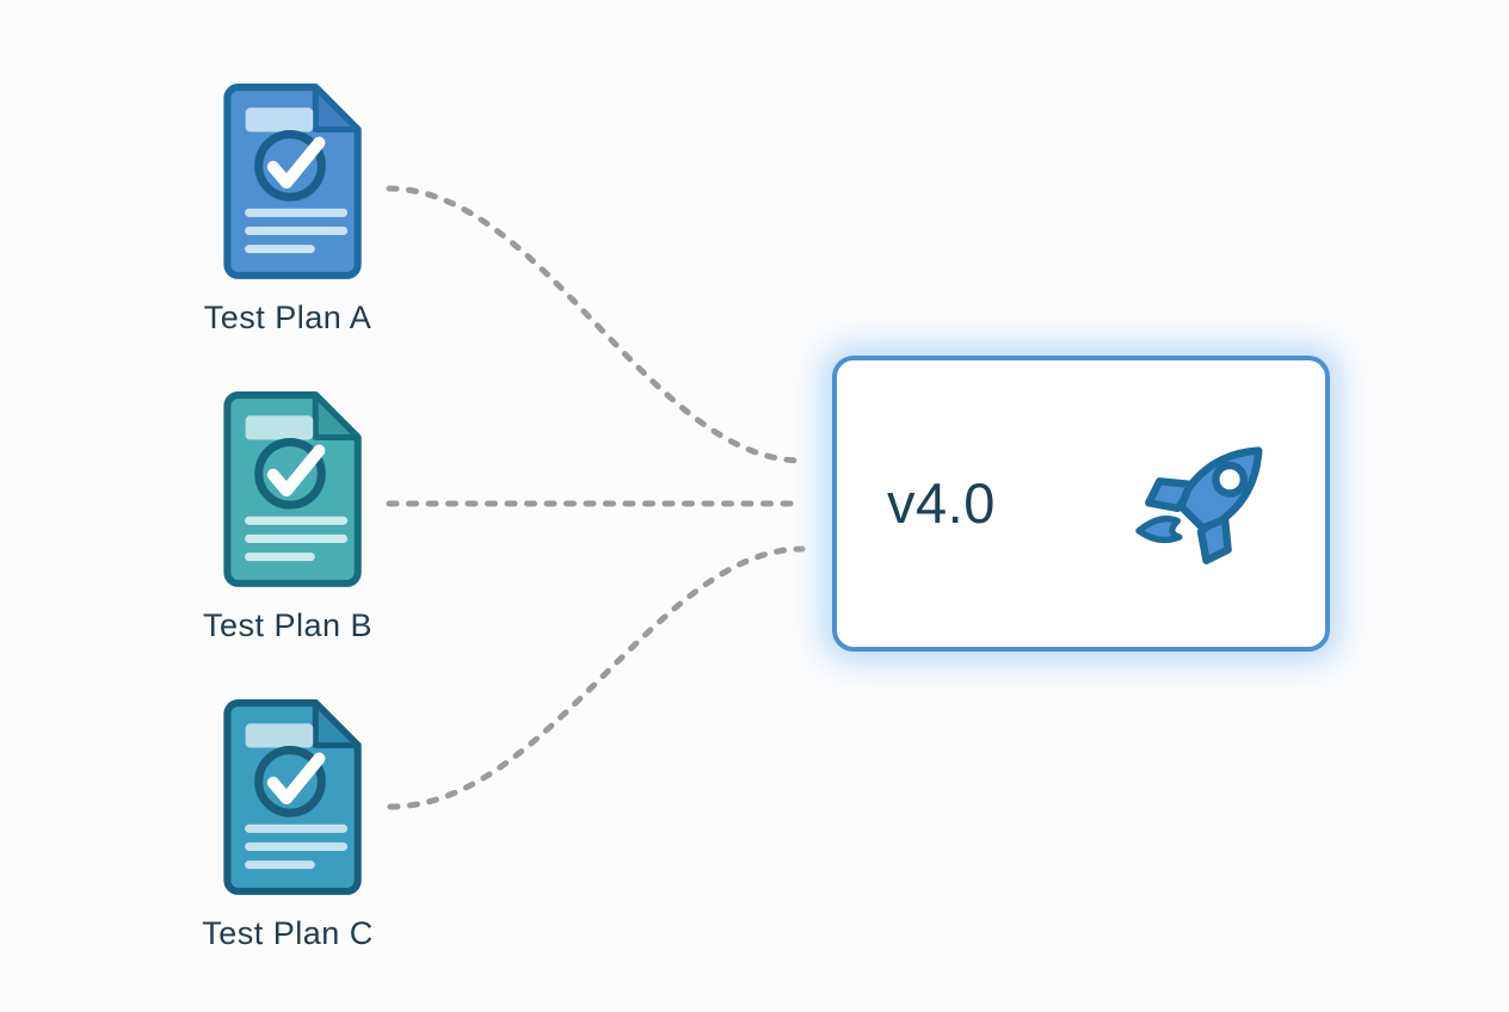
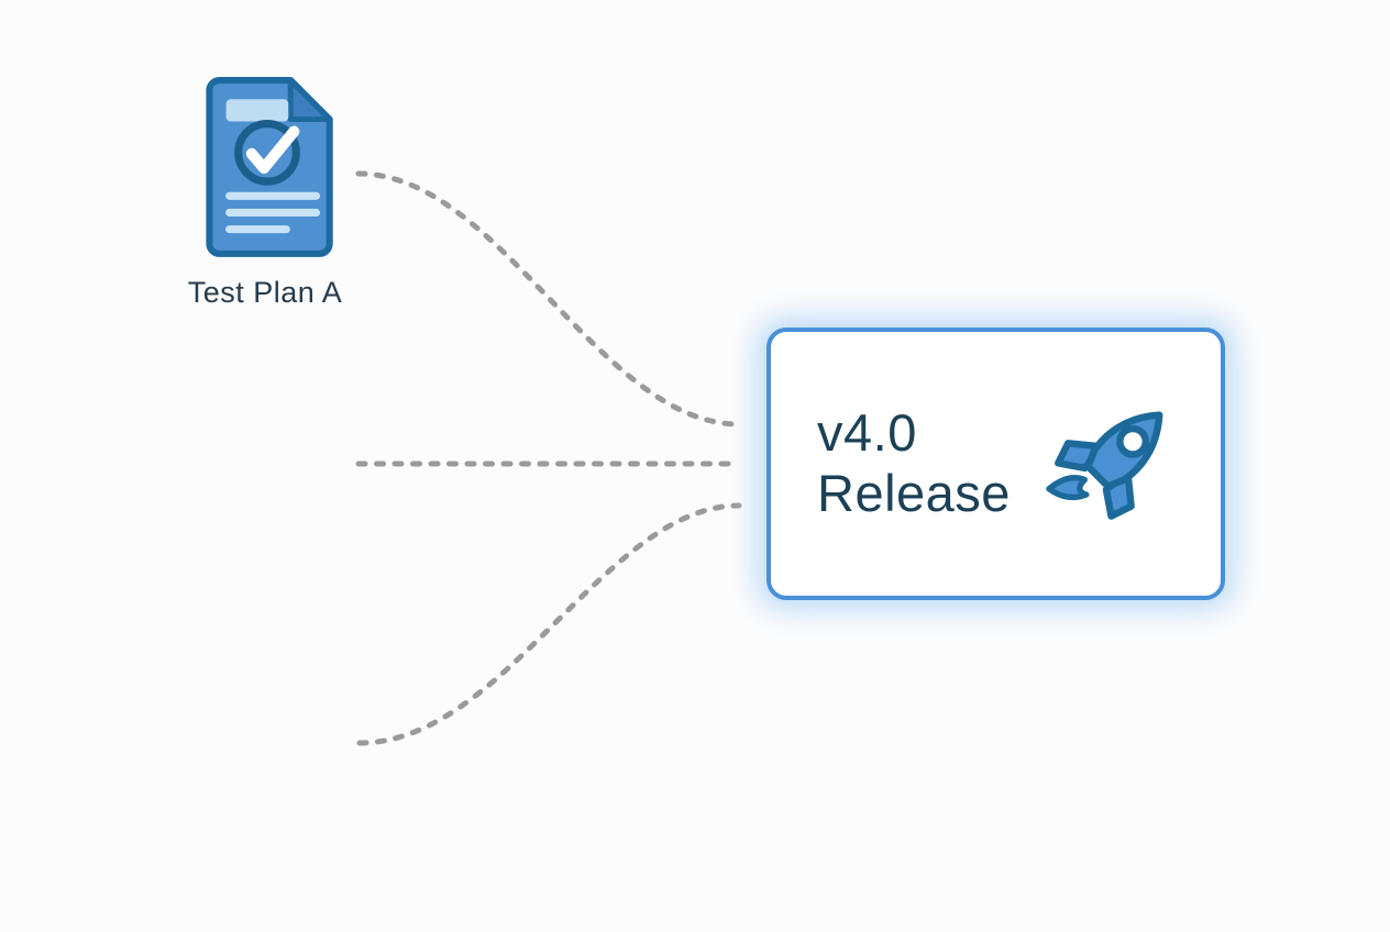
  Test Plan A
- Test Plan B
- Test Plan C
  v4.0
+ Release
